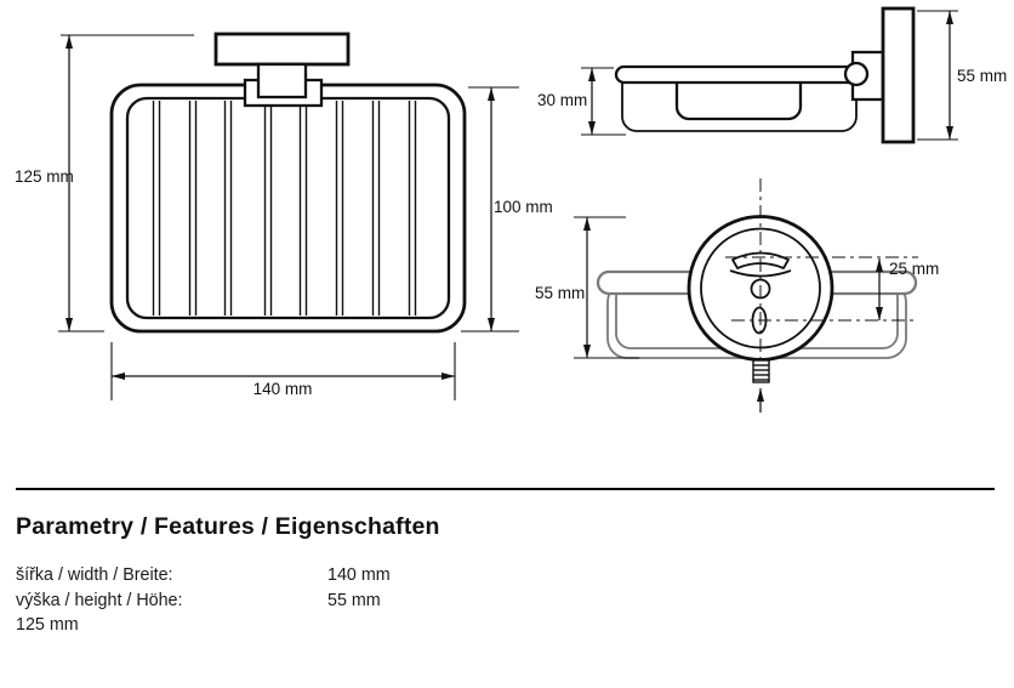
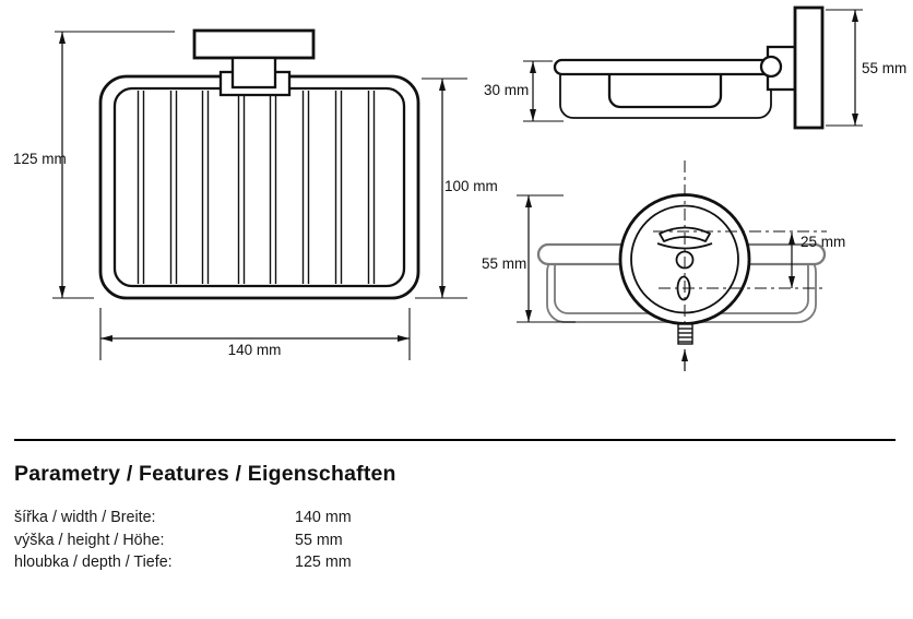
  125 mm
  140 mm
  100 mm
  30 mm
  55 mm
  55 mm
  25 mm
  Parametry / Features / Eigenschaften
  šířka / width / Breite:
  140 mm
  výška / height / Höhe:
  55 mm
+ hloubka / depth / Tiefe:
  125 mm
